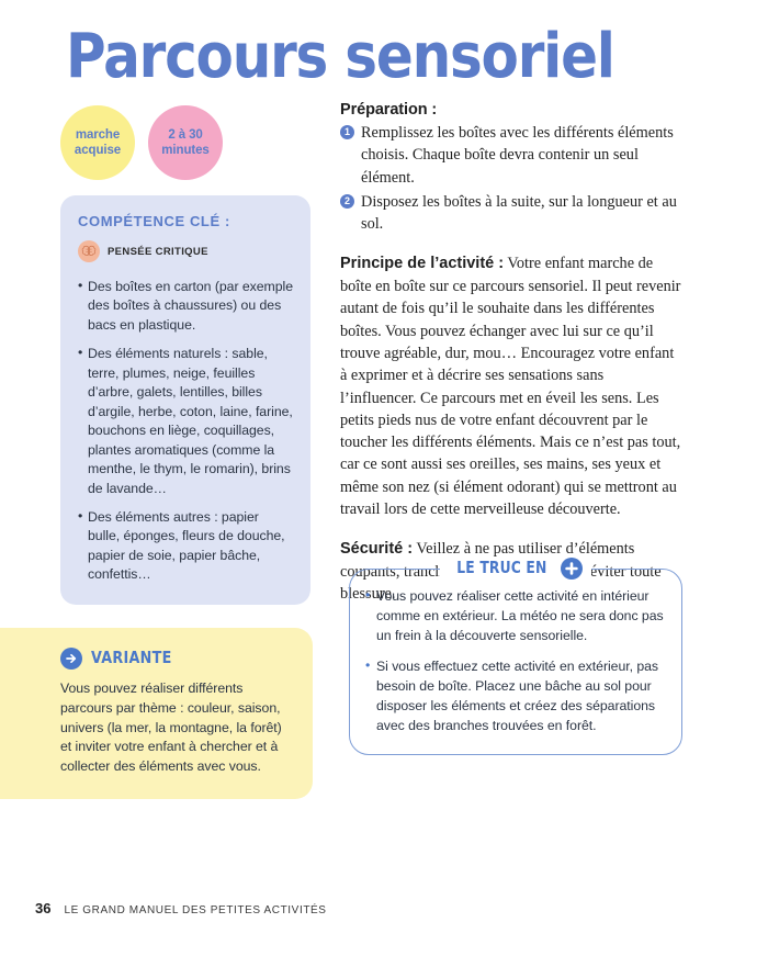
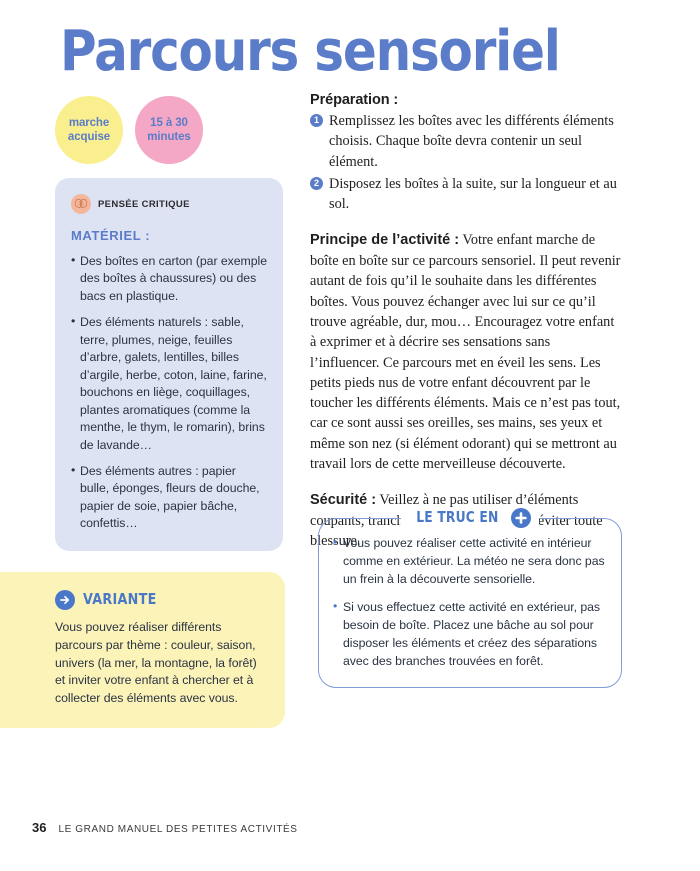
  Parcours sensoriel
  marche
  acquise
- 2 à 30
+ 15 à 30
  minutes
- COMPÉTENCE CLÉ :
  PENSÉE CRITIQUE
+ MATÉRIEL :
  Des boîtes en carton (par exemple des boîtes à chaussures) ou des bacs en plastique.
  Des éléments naturels : sable, terre, plumes, neige, feuilles d’arbre, galets, lentilles, billes d’argile, herbe, coton, laine, farine, bouchons en liège, coquillages, plantes aromatiques (comme la menthe, le thym, le romarin), brins de lavande…
  Des éléments autres : papier bulle, éponges, fleurs de douche, papier de soie, papier bâche, confettis…
  VARIANTE
  Vous pouvez réaliser différents parcours par thème : couleur, saison, univers (la mer, la montagne, la forêt) et inviter votre enfant à chercher et à collecter des éléments avec vous.
  Préparation :
  1
  Remplissez les boîtes avec les différents éléments choisis. Chaque boîte devra contenir un seul élément.
  2
  Disposez les boîtes à la suite, sur la longueur et au sol.
  Principe de l’activité : Votre enfant marche de boîte en boîte sur ce parcours sensoriel. Il peut revenir autant de fois qu’il le souhaite dans les différentes boîtes. Vous pouvez échanger avec lui sur ce qu’il trouve agréable, dur, mou… Encouragez votre enfant à exprimer et à décrire ses sensations sans l’influencer. Ce parcours met en éveil les sens. Les petits pieds nus de votre enfant découvrent par le toucher les différents éléments. Mais ce n’est pas tout, car ce sont aussi ses oreilles, ses mains, ses yeux et même son nez (si élément odorant) qui se mettront au travail lors de cette merveilleuse découverte.
  Sécurité : Veillez à ne pas utiliser d’éléments coupants, trancéviter toute blessure.
  LE TRUC EN
  Vous pouvez réaliser cette activité en intérieur comme en extérieur. La météo ne sera donc pas un frein à la découverte sensorielle.
  Si vous effectuez cette activité en extérieur, pas besoin de boîte. Placez une bâche au sol pour disposer les éléments et créez des séparations avec des branches trouvées en forêt.
  36
  LE GRAND MANUEL DES PETITES ACTIVITÉS
